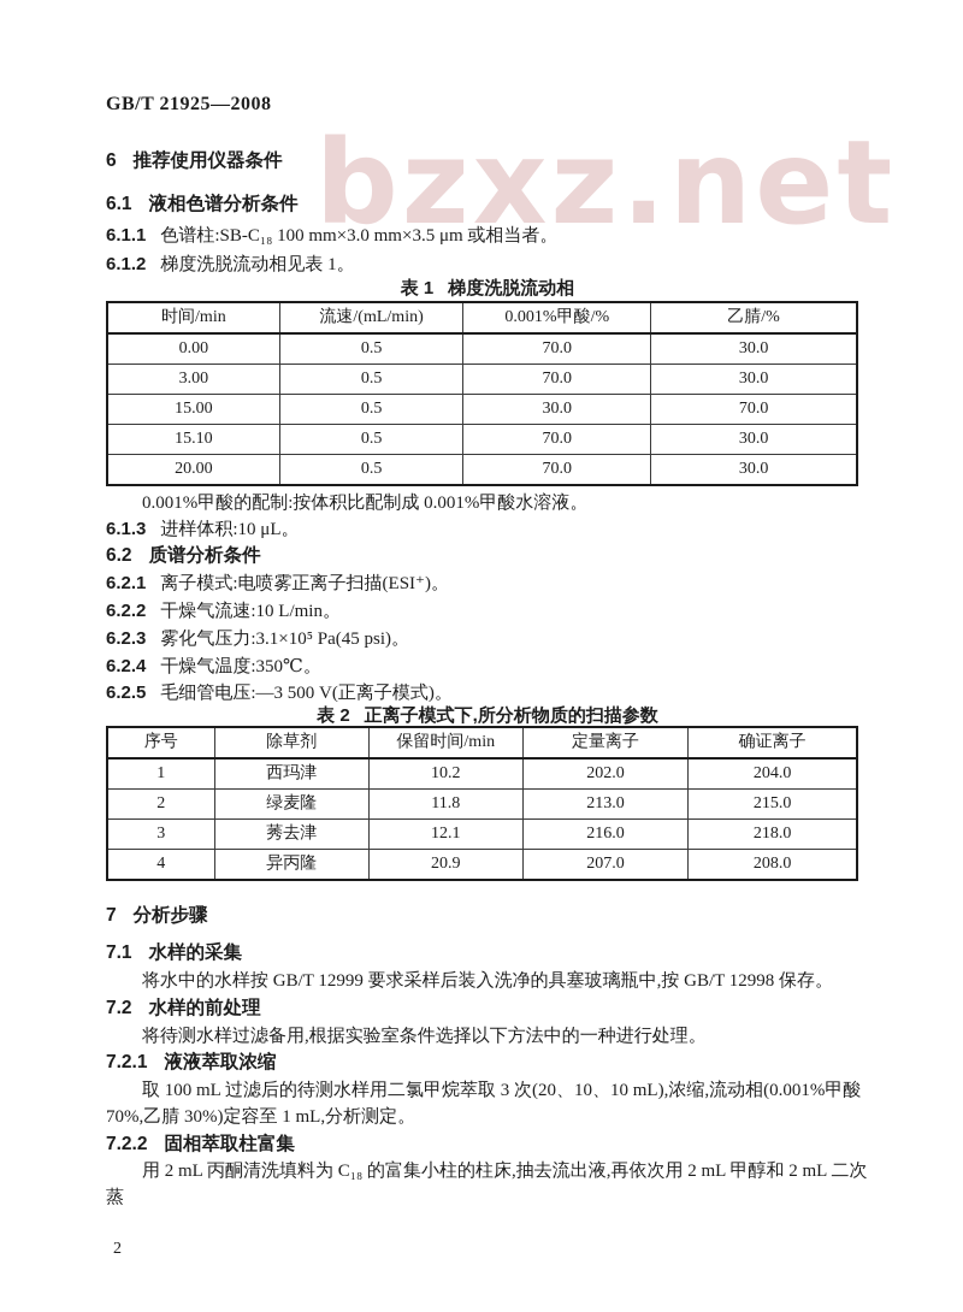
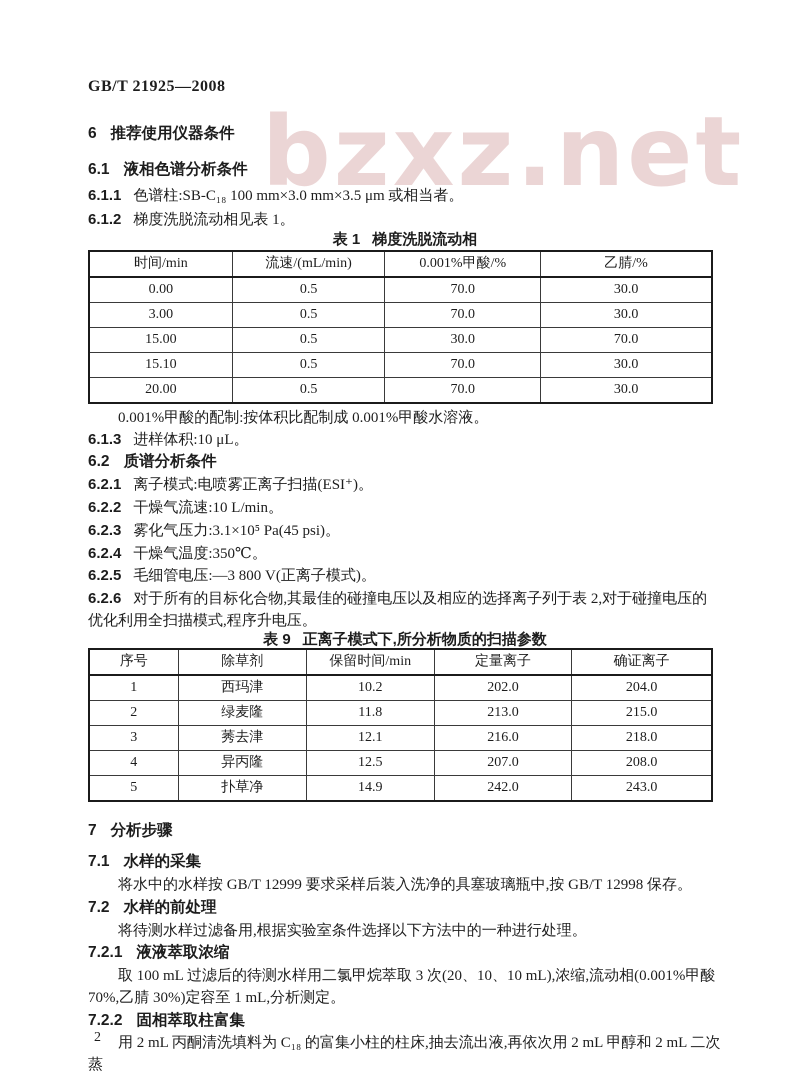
  bzxz.net
  GB/T 21925—2008
  6 推荐使用仪器条件
  6.1 液相色谱分析条件
  6.1.1 色谱柱:SB-C₁₈ 100 mm×3.0 mm×3.5 μm 或相当者。
  6.1.2 梯度洗脱流动相见表 1。
  表 1 梯度洗脱流动相
  时间/min	流速/(mL/min)	0.001%甲酸/%	乙腈/%
  0.00	0.5	70.0	30.0
  3.00	0.5	70.0	30.0
  15.00	0.5	30.0	70.0
  15.10	0.5	70.0	30.0
  20.00	0.5	70.0	30.0
  0.001%甲酸的配制:按体积比配制成 0.001%甲酸水溶液。
  6.1.3 进样体积:10 μL。
  6.2 质谱分析条件
  6.2.1 离子模式:电喷雾正离子扫描(ESI⁺)。
  6.2.2 干燥气流速:10 L/min。
  6.2.3 雾化气压力:3.1×10⁵ Pa(45 psi)。
  6.2.4 干燥气温度:350℃。
- 6.2.5 毛细管电压:—3 500 V(正离子模式)。
+ 6.2.5 毛细管电压:—3 800 V(正离子模式)。
+ 6.2.6 对于所有的目标化合物,其最佳的碰撞电压以及相应的选择离子列于表 2,对于碰撞电压的优化利用全扫描模式,程序升电压。
- 表 2 正离子模式下,所分析物质的扫描参数
+ 表 9 正离子模式下,所分析物质的扫描参数
  序号	除草剂	保留时间/min	定量离子	确证离子
  1	西玛津	10.2	202.0	204.0
  2	绿麦隆	11.8	213.0	215.0
  3	莠去津	12.1	216.0	218.0
- 4	异丙隆	20.9	207.0	208.0
+ 4	异丙隆	12.5	207.0	208.0
+ 5	扑草净	14.9	242.0	243.0
  7 分析步骤
  7.1 水样的采集
  将水中的水样按 GB/T 12999 要求采样后装入洗净的具塞玻璃瓶中,按 GB/T 12998 保存。
  7.2 水样的前处理
  将待测水样过滤备用,根据实验室条件选择以下方法中的一种进行处理。
  7.2.1 液液萃取浓缩
  取 100 mL 过滤后的待测水样用二氯甲烷萃取 3 次(20、10、10 mL),浓缩,流动相(0.001%甲酸 70%,乙腈 30%)定容至 1 mL,分析测定。
  7.2.2 固相萃取柱富集
  用 2 mL 丙酮清洗填料为 C₁₈ 的富集小柱的柱床,抽去流出液,再依次用 2 mL 甲醇和 2 mL 二次蒸
  2
